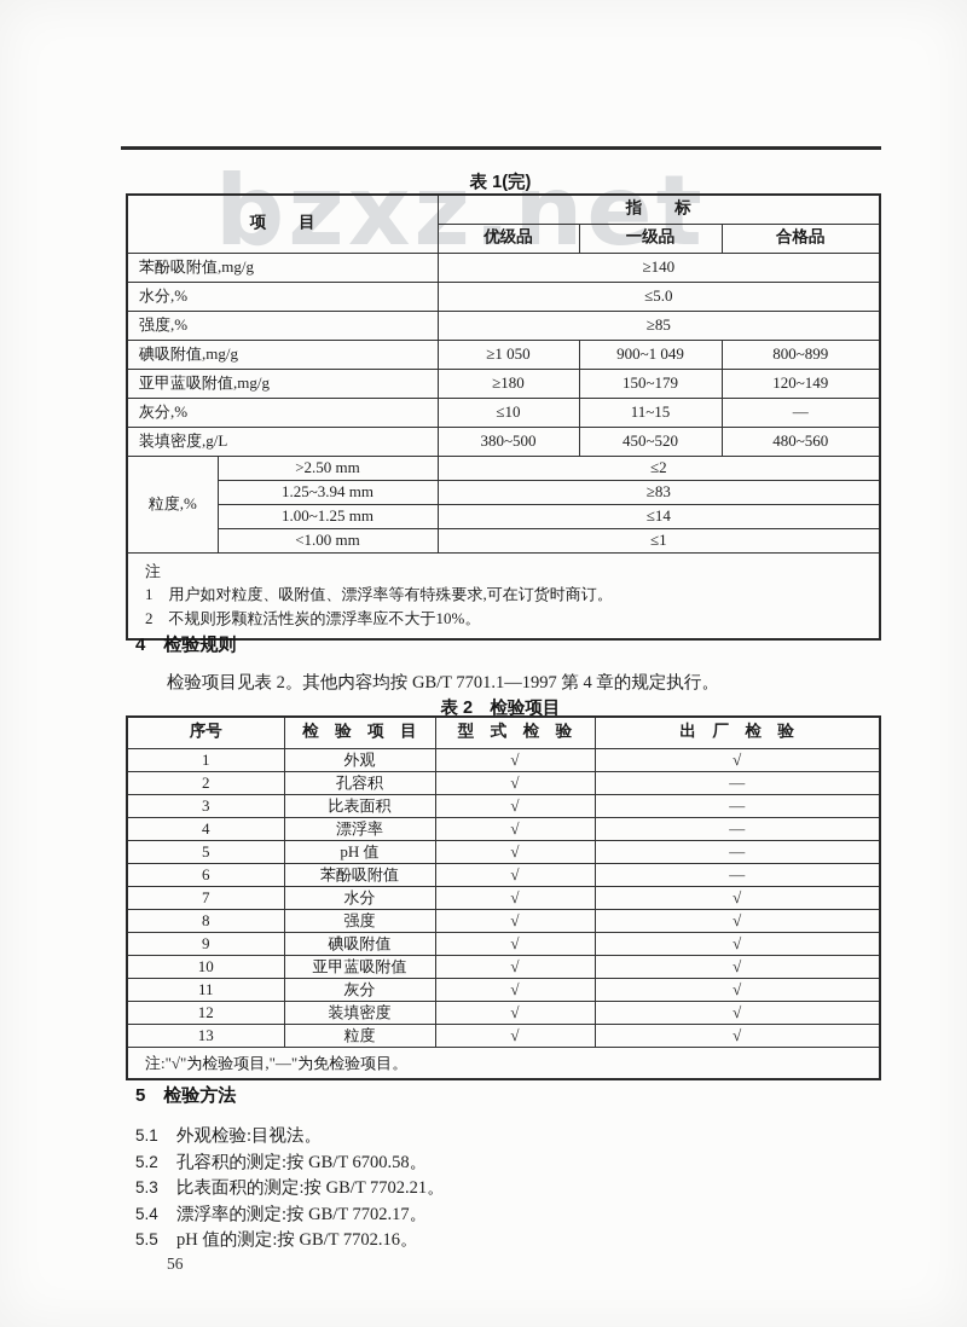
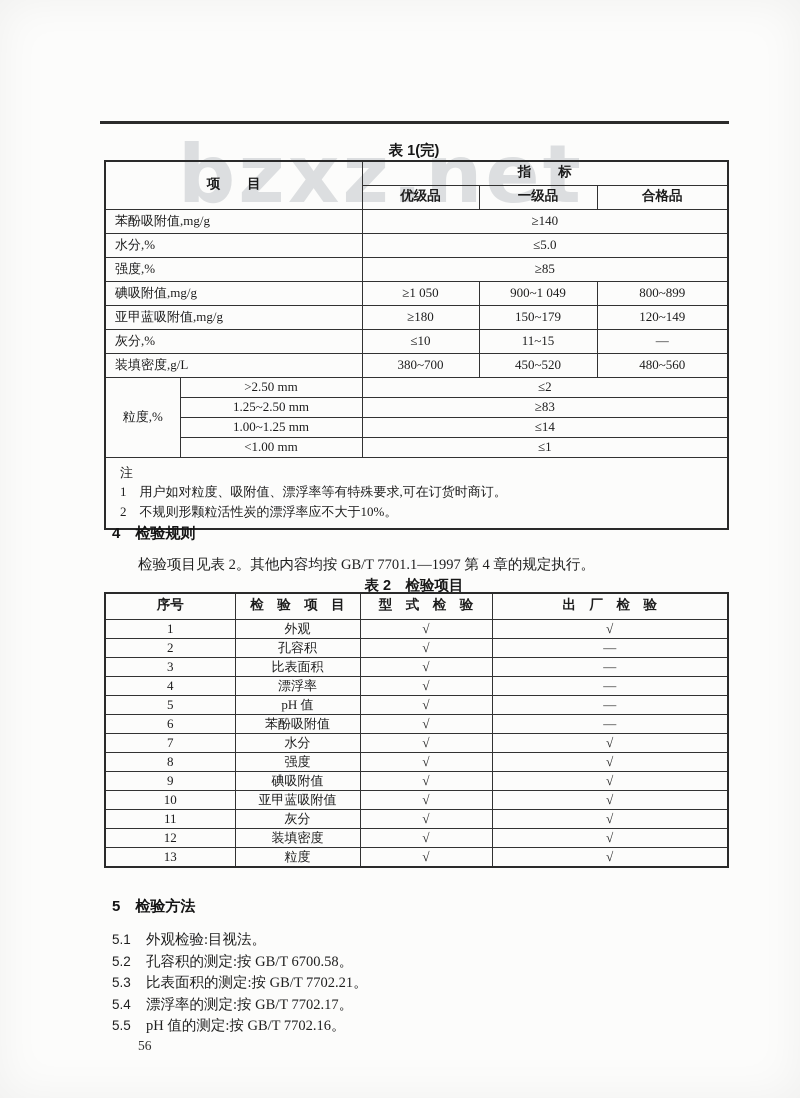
  bzxz.net
  表 1(完)
  项 目	指 标
  优级品	一级品	合格品
  苯酚吸附值,mg/g	≥140
  水分,%	≤5.0
  强度,%	≥85
  碘吸附值,mg/g	≥1 050	900~1 049	800~899
  亚甲蓝吸附值,mg/g	≥180	150~179	120~149
  灰分,%	≤10	11~15	—
- 装填密度,g/L	380~500	450~520	480~560
+ 装填密度,g/L	380~700	450~520	480~560
  粒度,%	>2.50 mm	≤2
- 1.25~3.94 mm	≥83
+ 1.25~2.50 mm	≥83
  1.00~1.25 mm	≤14
  <1.00 mm	≤1
  注 1 用户如对粒度、吸附值、漂浮率等有特殊要求,可在订货时商订。 2 不规则形颗粒活性炭的漂浮率应不大于10%。
  4 检验规则
  检验项目见表 2。其他内容均按 GB/T 7701.1—1997 第 4 章的规定执行。
  表 2 检验项目
  序号	检 验 项 目	型 式 检 验	出 厂 检 验
  1	外观	√	√
  2	孔容积	√	—
  3	比表面积	√	—
  4	漂浮率	√	—
  5	pH 值	√	—
  6	苯酚吸附值	√	—
  7	水分	√	√
  8	强度	√	√
  9	碘吸附值	√	√
  10	亚甲蓝吸附值	√	√
  11	灰分	√	√
  12	装填密度	√	√
  13	粒度	√	√
- 注:"√"为检验项目,"—"为免检验项目。
  5 检验方法
  5.1 外观检验:目视法。
  5.2 孔容积的测定:按 GB/T 6700.58。
  5.3 比表面积的测定:按 GB/T 7702.21。
  5.4 漂浮率的测定:按 GB/T 7702.17。
  5.5 pH 值的测定:按 GB/T 7702.16。
  56
